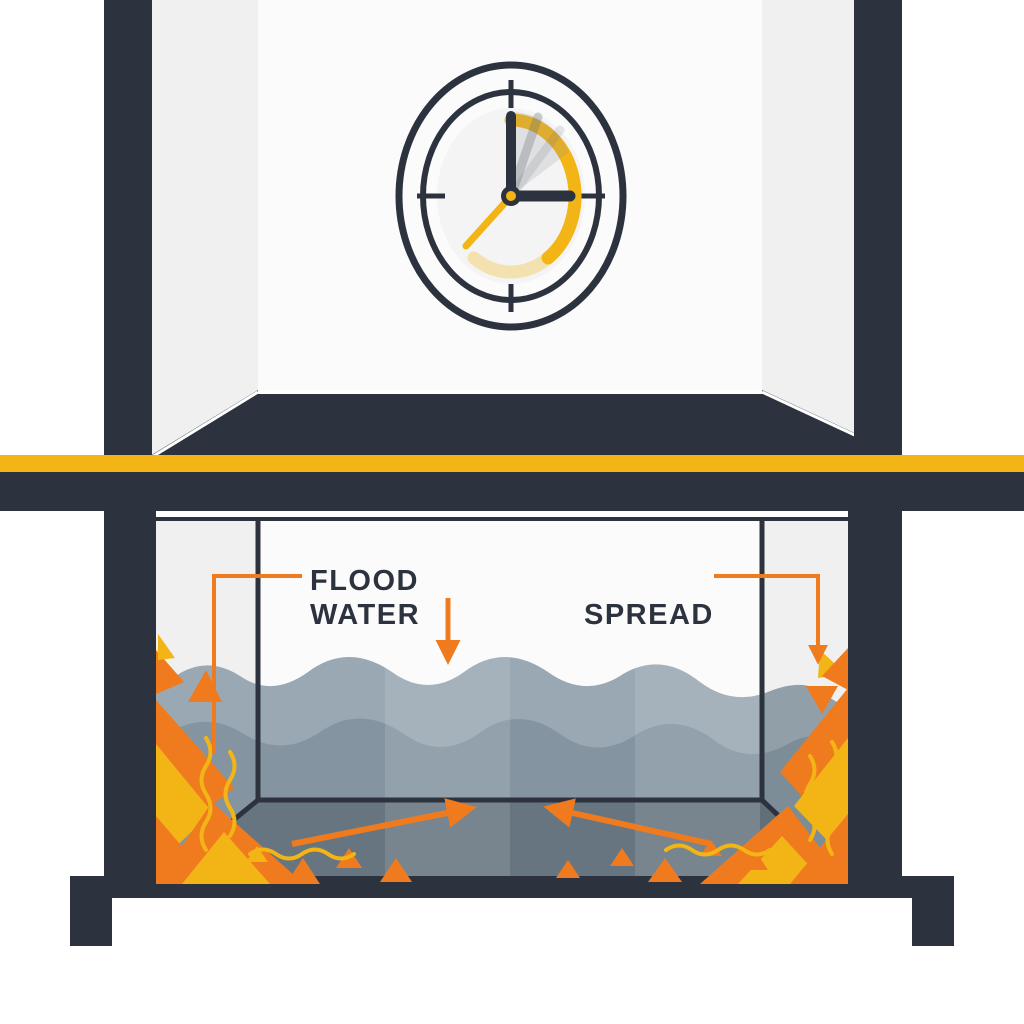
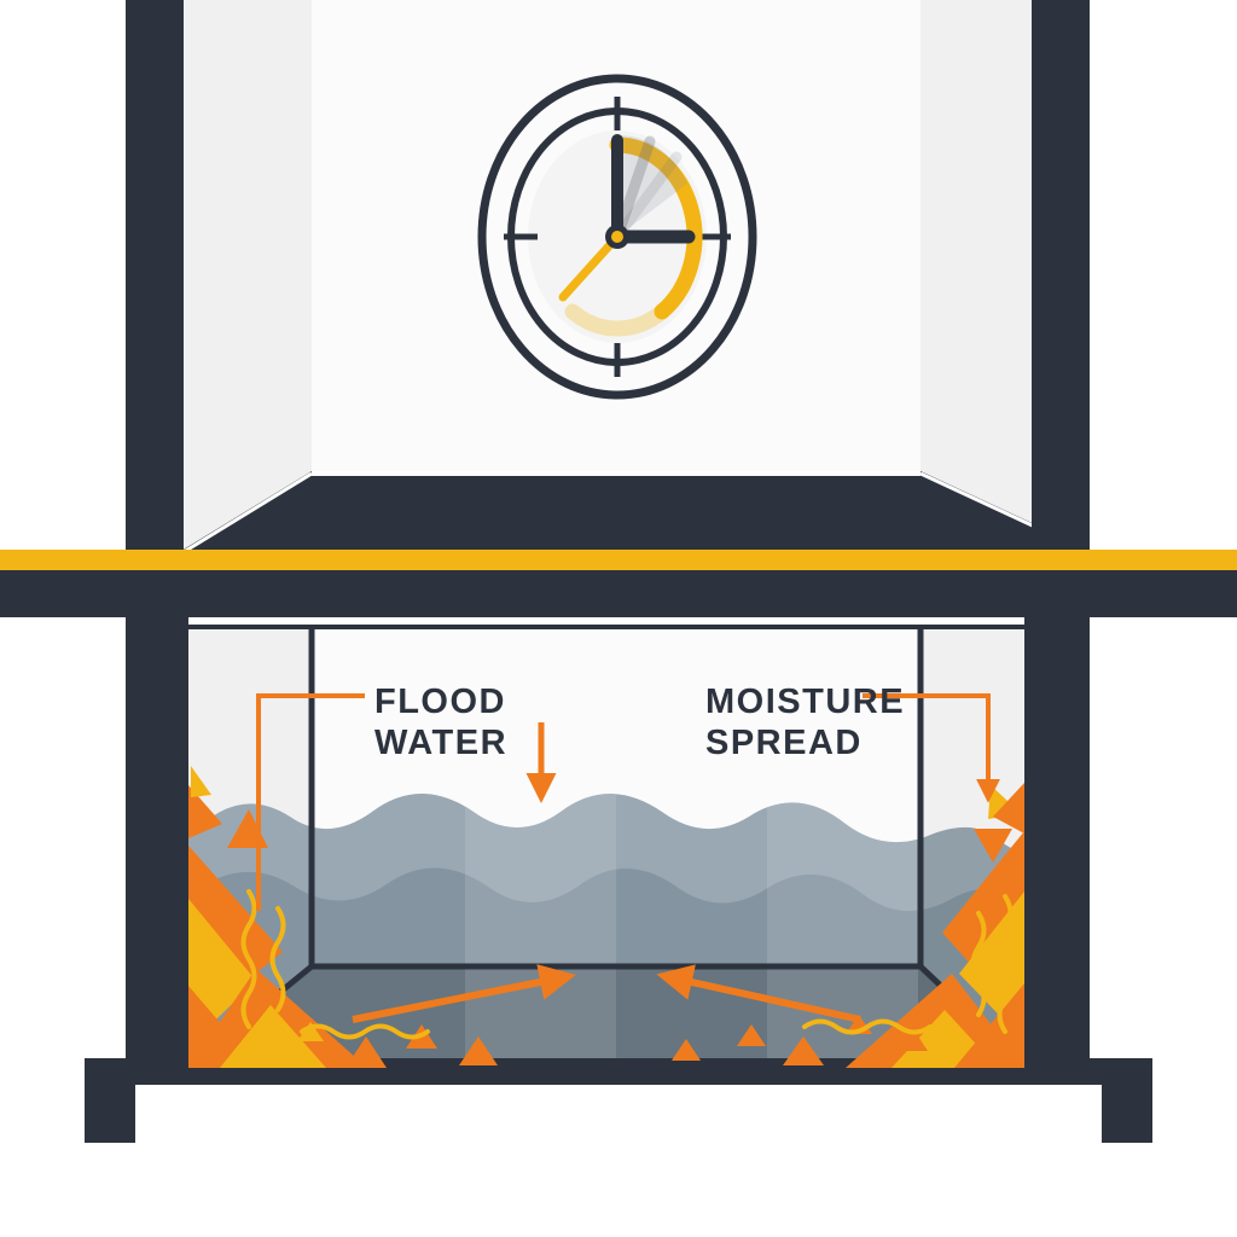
  FLOOD
  WATER
+ MOISTURE
  SPREAD
